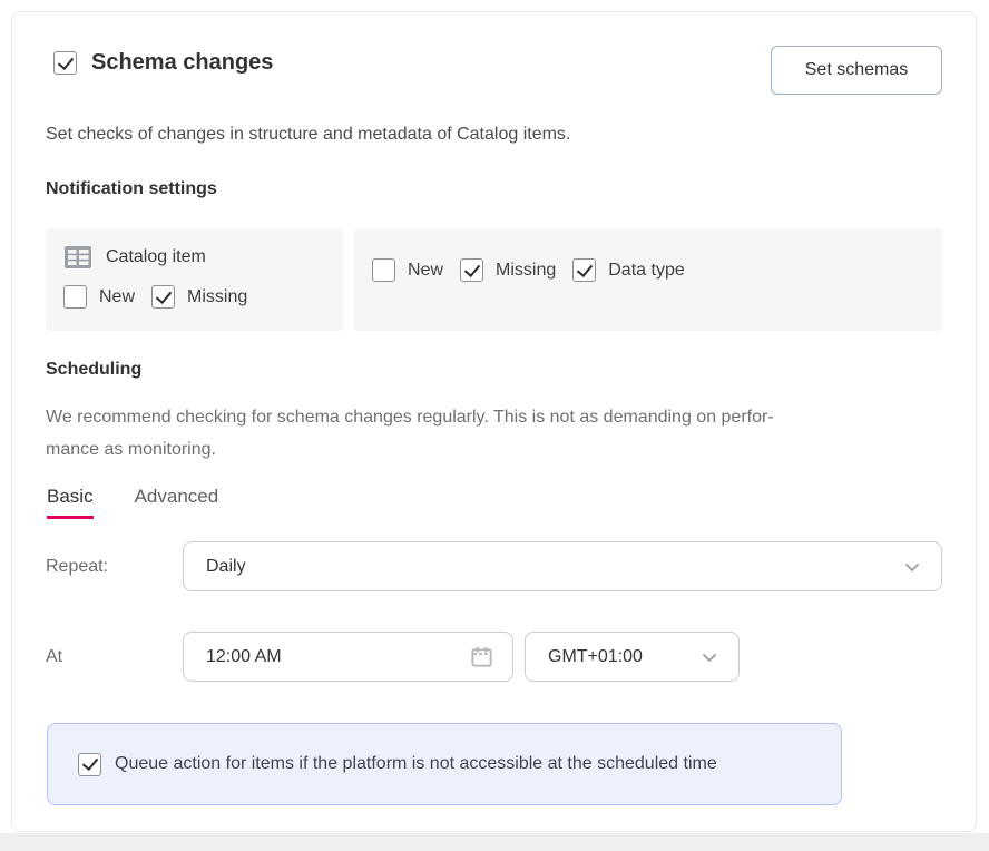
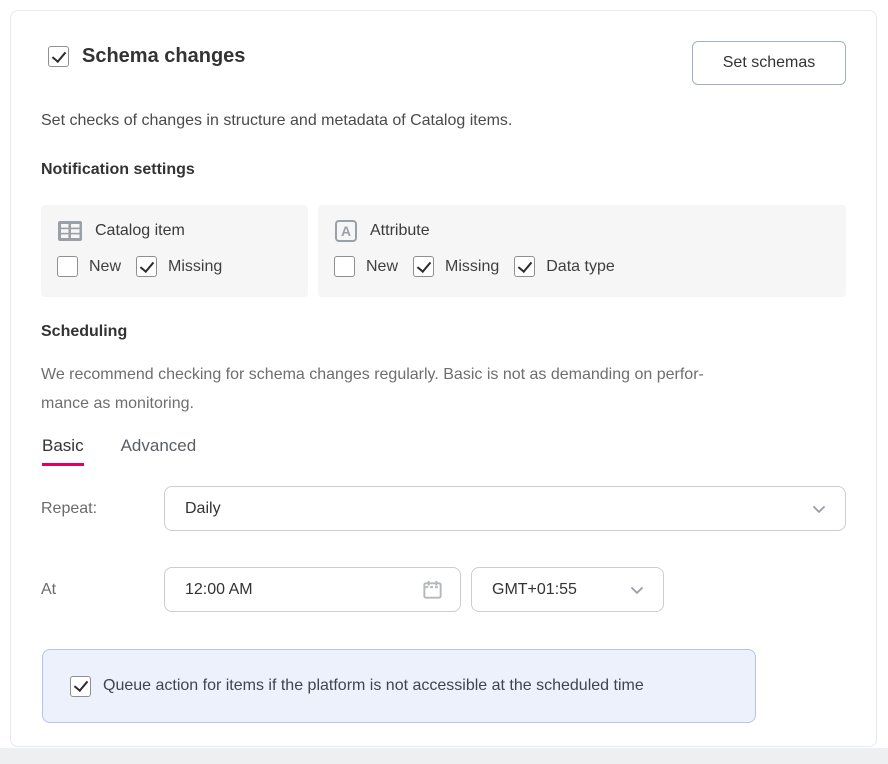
  Schema changes
  Set schemas
  Set checks of changes in structure and metadata of Catalog items.
  Notification settings
  Catalog item
  New
  Missing
+ A
+ Attribute
  New
  Missing
  Data type
  Scheduling
- We recommend checking for schema changes regularly. This is not as demanding on perfor-
+ We recommend checking for schema changes regularly. Basic is not as demanding on perfor-
  mance as monitoring.
  Basic
  Advanced
  Repeat:
  Daily
  At
  12:00 AM
- GMT+01:00
+ GMT+01:55
  Queue action for items if the platform is not accessible at the scheduled time
